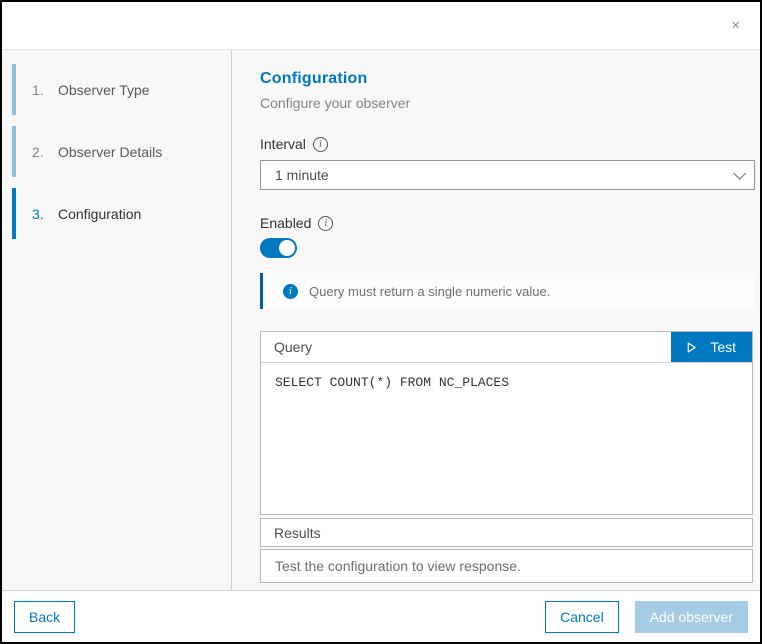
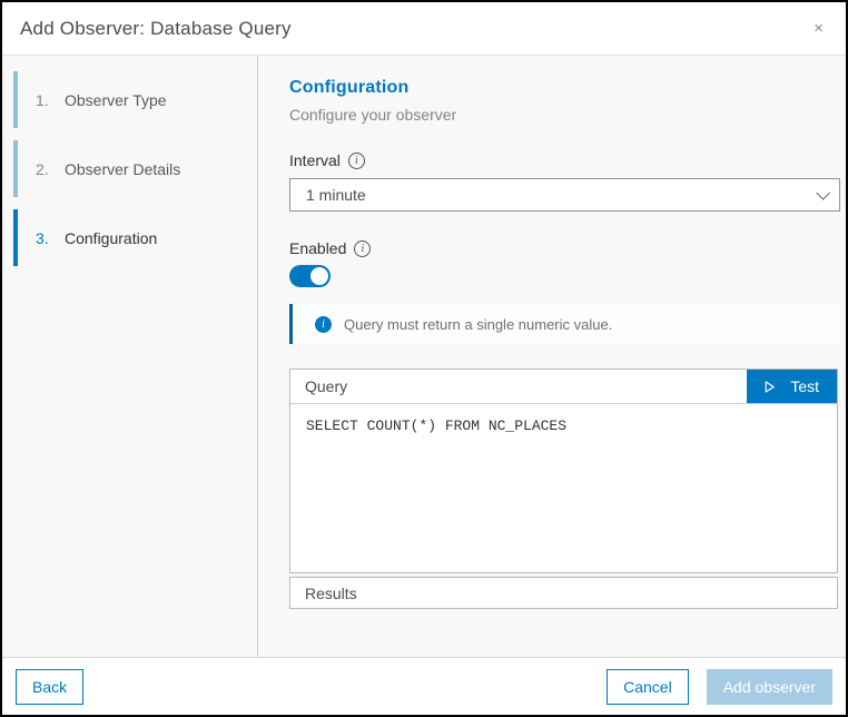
+ Add Observer: Database Query
  ×
  1.
  Observer Type
  2.
  Observer Details
  3.
  Configuration
  Configuration
  Configure your observer
  Interval
  i
  1 minute
  Enabled
  i
  i
  Query must return a single numeric value.
  Query
  Test
  SELECT COUNT(*) FROM NC_PLACES
  Results
- Test the configuration to view response.
  Back
  Cancel
  Add observer
